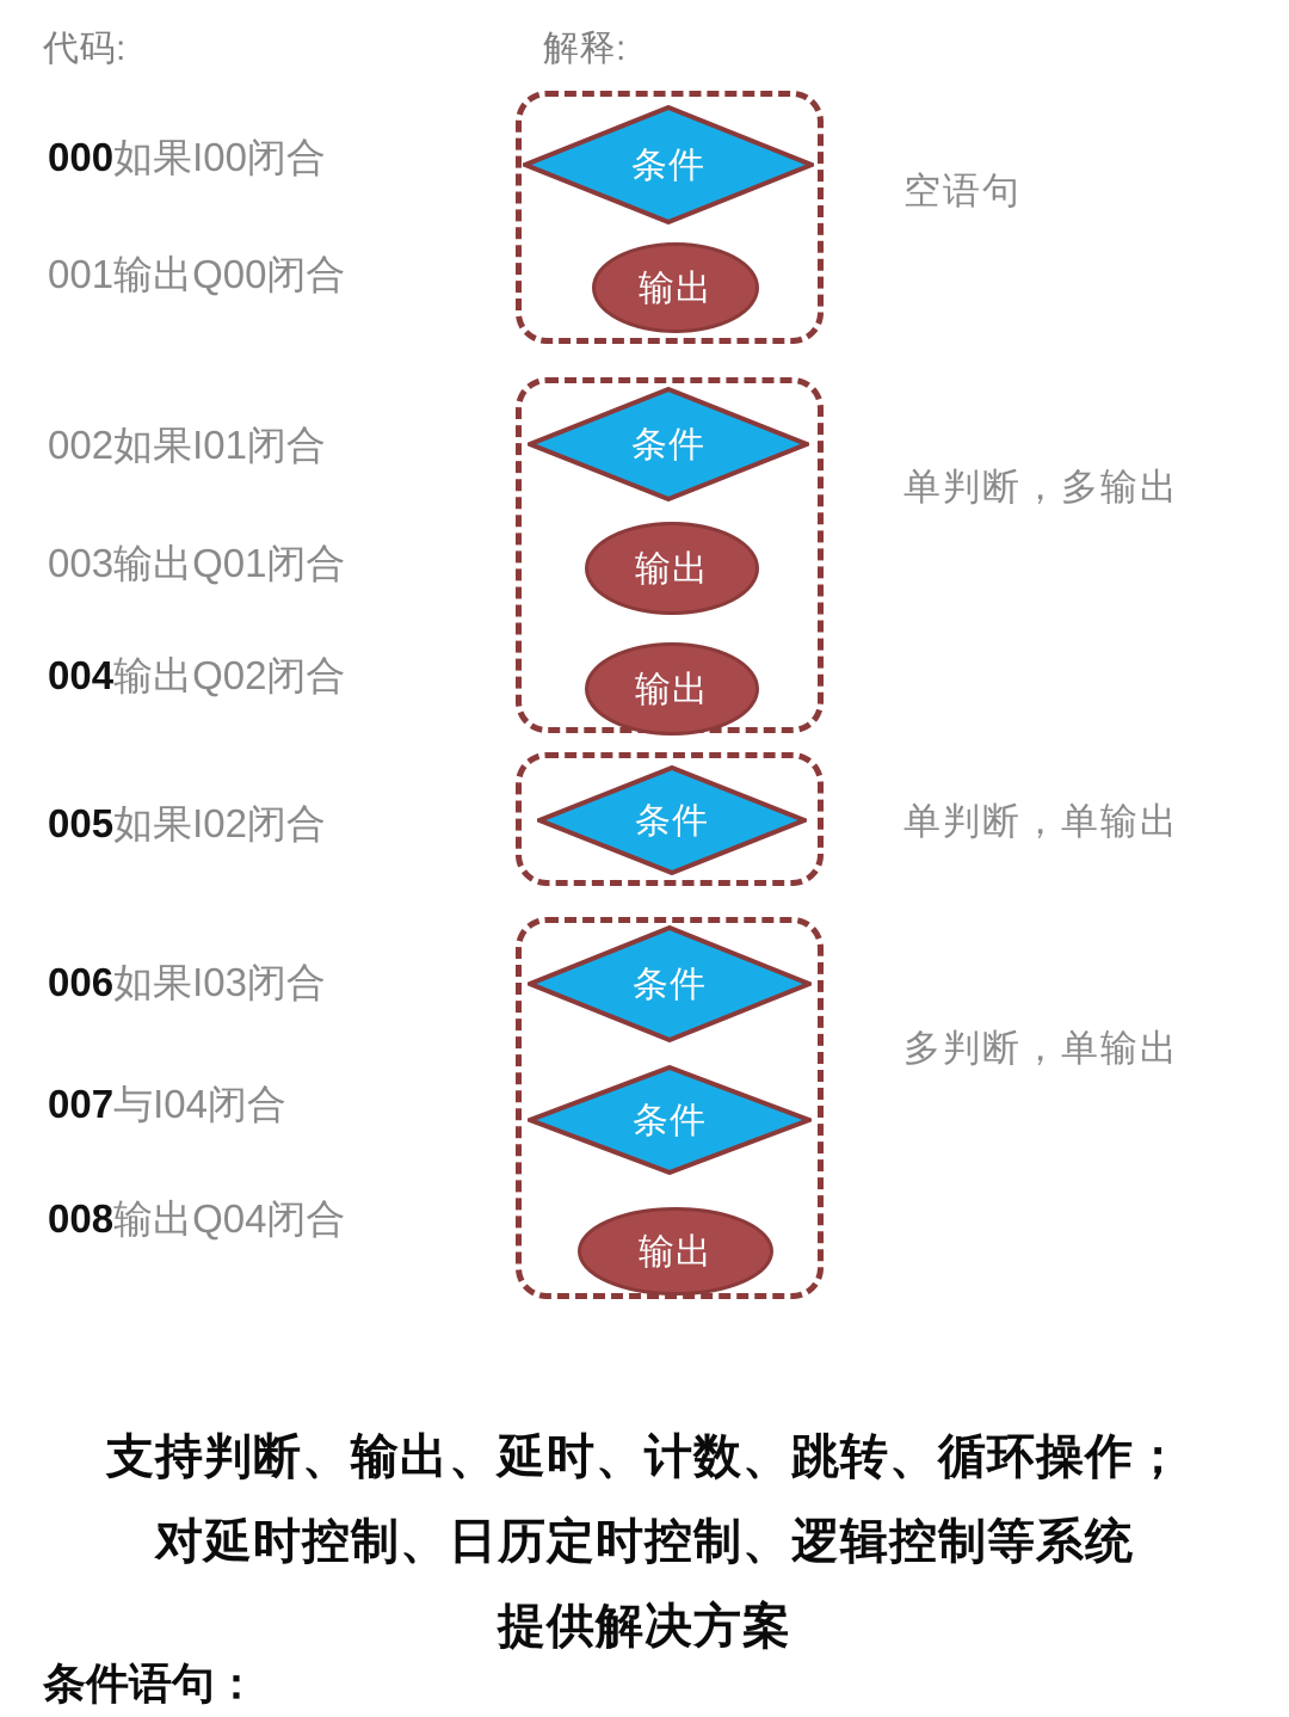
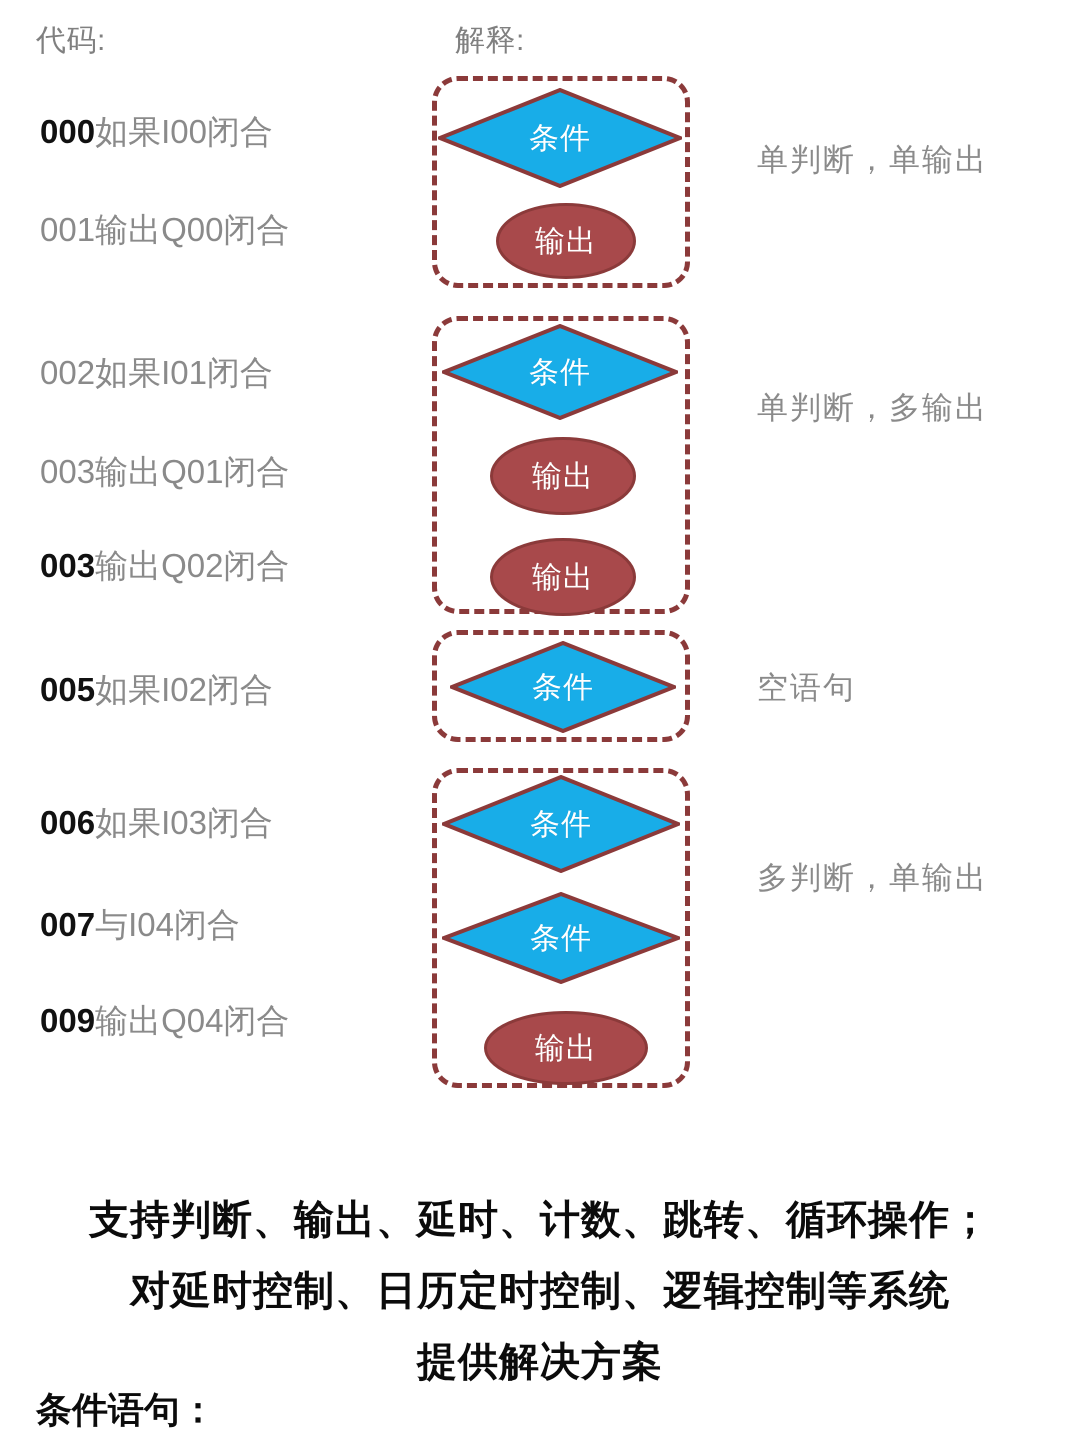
  代码:
  解释:
  000如果I00闭合
  001输出Q00闭合
  002如果I01闭合
  003输出Q01闭合
- 004输出Q02闭合
+ 003输出Q02闭合
  005如果I02闭合
  006如果I03闭合
  007与I04闭合
- 008输出Q04闭合
+ 009输出Q04闭合
  条件
  输出
- 空语句
+ 单判断，单输出
  条件
  输出
  输出
  单判断，多输出
  条件
- 单判断，单输出
+ 空语句
  条件
  条件
  输出
  多判断，单输出
  支持判断、输出、延时、计数、跳转、循环操作；
  对延时控制、日历定时控制、逻辑控制等系统
  提供解决方案
  条件语句：
